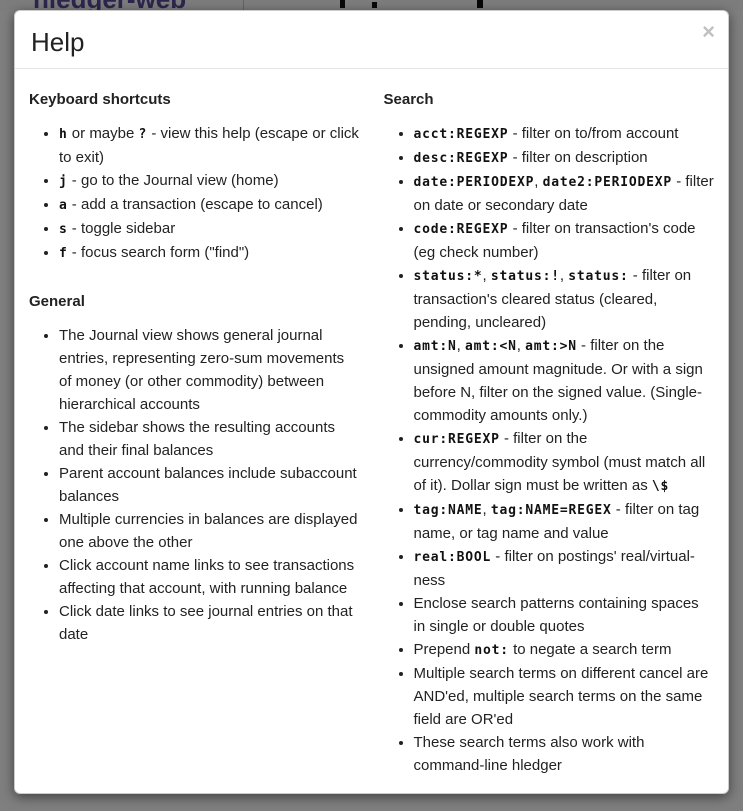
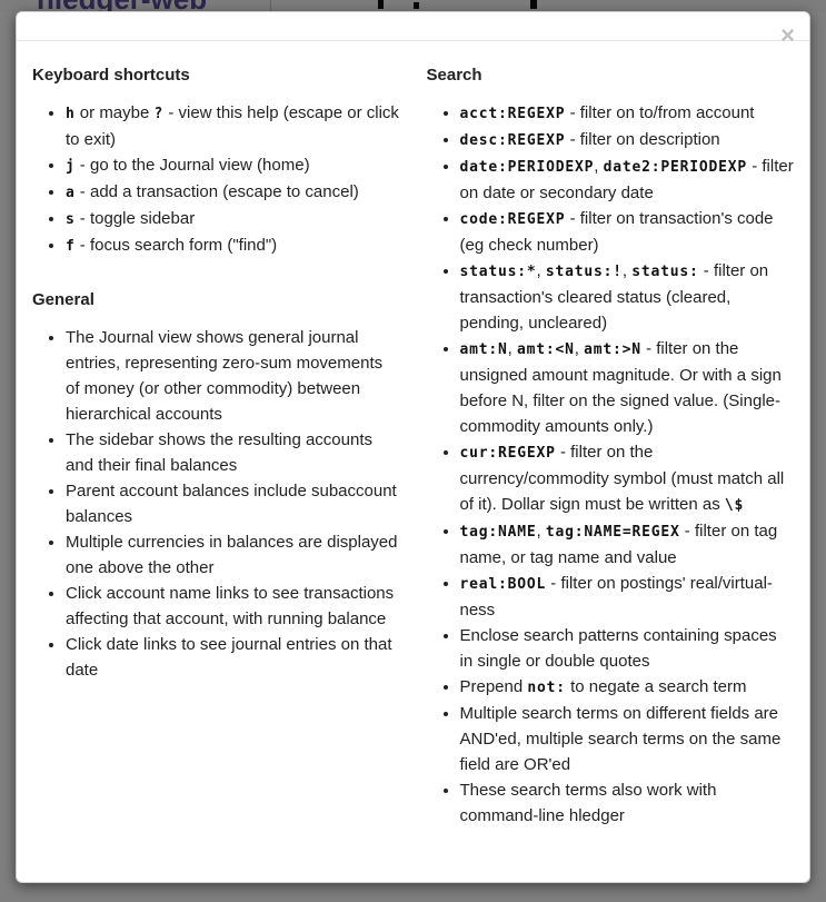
  ×
- Help
  Keyboard shortcuts
  h or maybe ? - view this help (escape or click to exit)
  j - go to the Journal view (home)
  a - add a transaction (escape to cancel)
  s - toggle sidebar
  f - focus search form ("find")
  General
  The Journal view shows general journal entries, representing zero-sum movements of money (or other commodity) between hierarchical accounts
  The sidebar shows the resulting accounts and their final balances
  Parent account balances include subaccount balances
  Multiple currencies in balances are displayed one above the other
  Click account name links to see transactions affecting that account, with running balance
  Click date links to see journal entries on that date
  Search
  acct:REGEXP - filter on to/from account
  desc:REGEXP - filter on description
  date:PERIODEXP, date2:PERIODEXP - filter on date or secondary date
  code:REGEXP - filter on transaction's code (eg check number)
  status:*, status:!, status: - filter on transaction's cleared status (cleared, pending, uncleared)
  amt:N, amt:<N, amt:>N - filter on the unsigned amount magnitude. Or with a sign before N, filter on the signed value. (Single-commodity amounts only.)
  cur:REGEXP - filter on the currency/commodity symbol (must match all of it). Dollar sign must be written as \$
  tag:NAME, tag:NAME=REGEX - filter on tag name, or tag name and value
  real:BOOL - filter on postings' real/virtual-ness
  Enclose search patterns containing spaces in single or double quotes
  Prepend not: to negate a search term
- Multiple search terms on different cancel are AND'ed, multiple search terms on the same field are OR'ed
+ Multiple search terms on different fields are AND'ed, multiple search terms on the same field are OR'ed
  These search terms also work with command-line hledger
